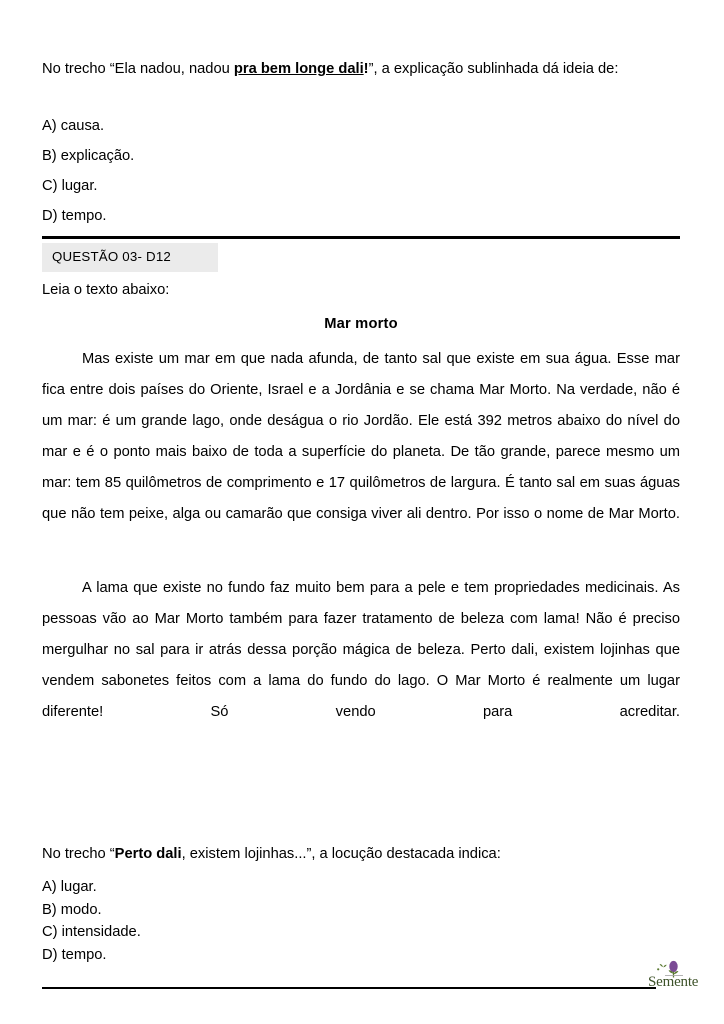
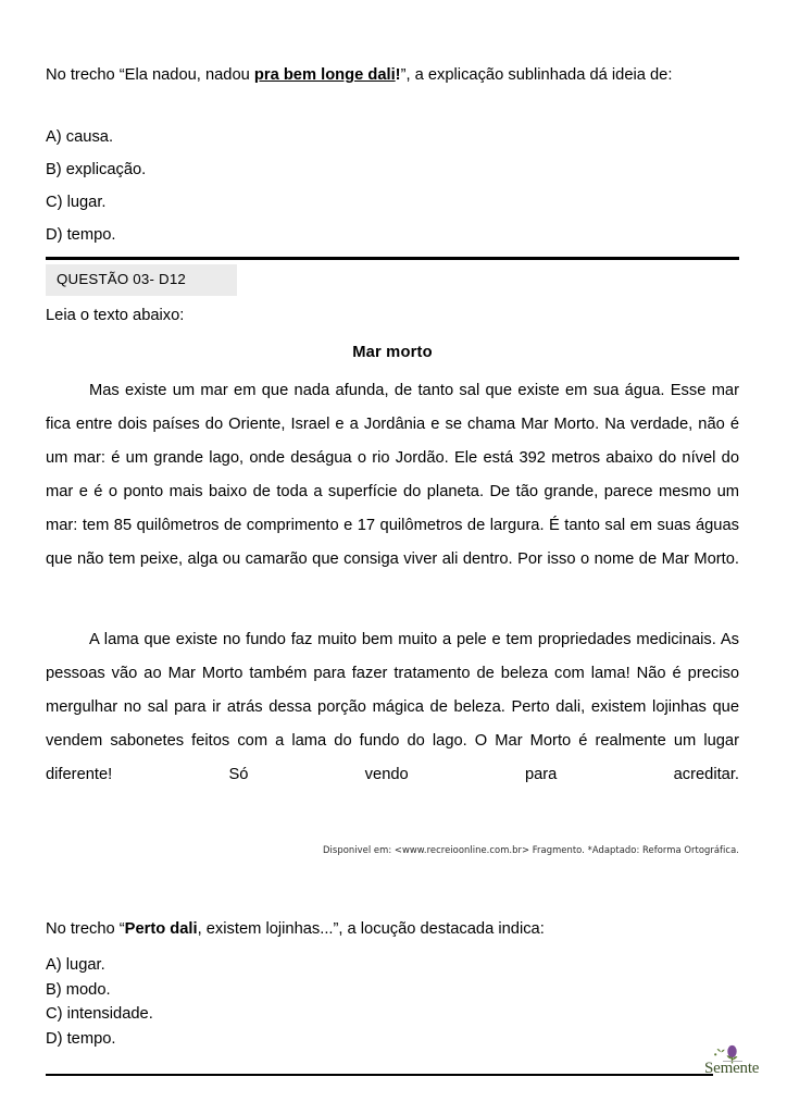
  No trecho “Ela nadou, nadou pra bem longe dali!”, a explicação sublinhada dá ideia de:
  A) causa.
  B) explicação.
  C) lugar.
  D) tempo.
  QUESTÃO 03- D12
  Leia o texto abaixo:
  Mar morto
  Mas existe um mar em que nada afunda, de tanto sal que existe em sua água. Esse mar fica entre dois países do Oriente, Israel e a Jordânia e se chama Mar Morto. Na verdade, não é um mar: é um grande lago, onde deságua o rio Jordão. Ele está 392 metros abaixo do nível do mar e é o ponto mais baixo de toda a superfície do planeta. De tão grande, parece mesmo um mar: tem 85 quilômetros de comprimento e 17 quilômetros de largura. É tanto sal em suas águas que não tem peixe, alga ou camarão que consiga viver ali dentro. Por isso o nome de Mar Morto.
- A lama que existe no fundo faz muito bem para a pele e tem propriedades medicinais. As pessoas vão ao Mar Morto também para fazer tratamento de beleza com lama! Não é preciso mergulhar no sal para ir atrás dessa porção mágica de beleza. Perto dali, existem lojinhas que vendem sabonetes feitos com a lama do fundo do lago. O Mar Morto é realmente um lugar diferente! Só vendo para acreditar.
+ A lama que existe no fundo faz muito bem muito a pele e tem propriedades medicinais. As pessoas vão ao Mar Morto também para fazer tratamento de beleza com lama! Não é preciso mergulhar no sal para ir atrás dessa porção mágica de beleza. Perto dali, existem lojinhas que vendem sabonetes feitos com a lama do fundo do lago. O Mar Morto é realmente um lugar diferente! Só vendo para acreditar.
+ Disponivel em: <www.recreioonline.com.br> Fragmento. *Adaptado: Reforma Ortográfica.
  No trecho “Perto dali, existem lojinhas...”, a locução destacada indica:
  A) lugar.
  B) modo.
  C) intensidade.
  D) tempo.
  Semente
